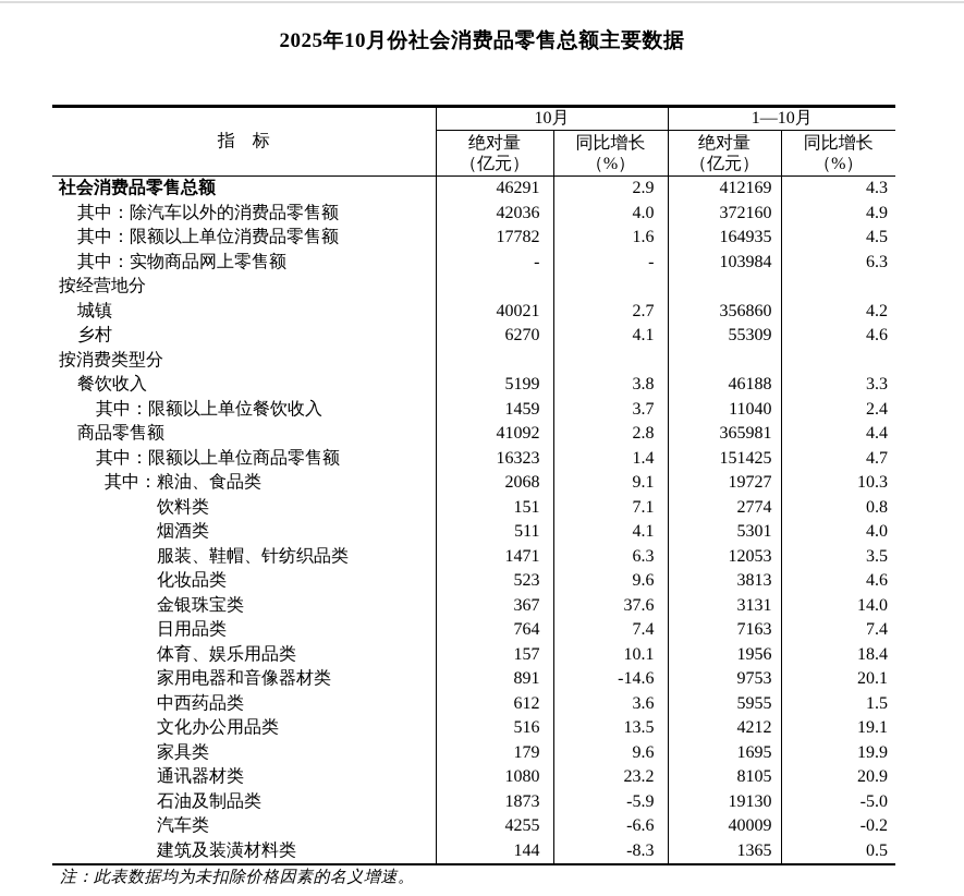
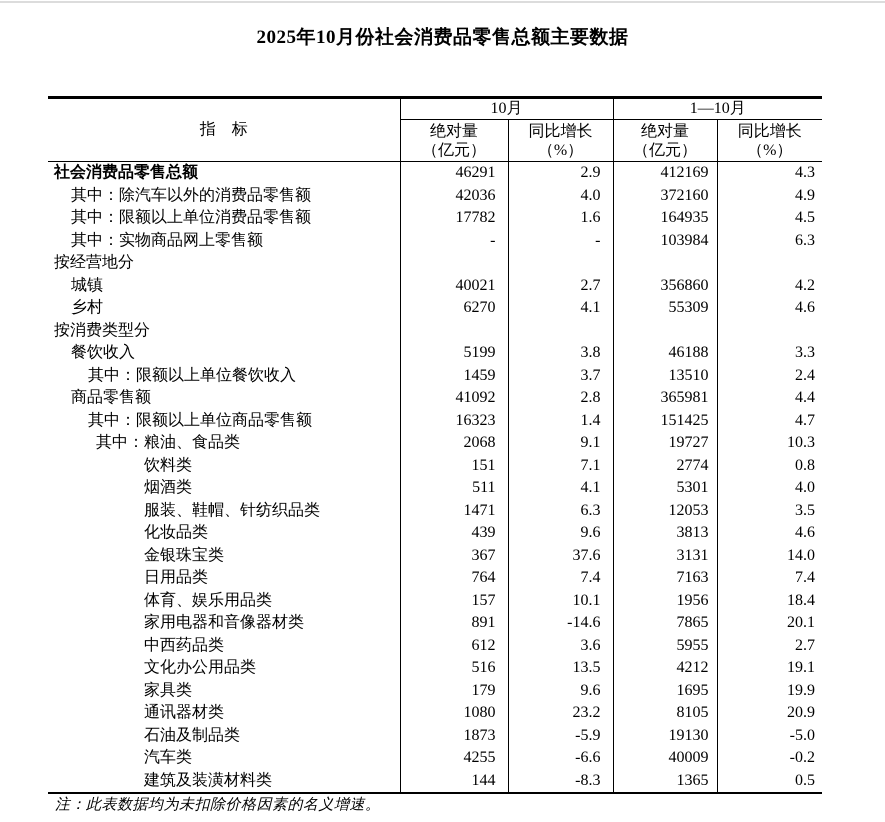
  2025年10月份社会消费品零售总额主要数据
  指 标	10月	1—10月
  绝对量 （亿元）	同比增长 （%）	绝对量 （亿元）	同比增长 （%）
  社会消费品零售总额	46291	2.9	412169	4.3
  其中：除汽车以外的消费品零售额	42036	4.0	372160	4.9
  其中：限额以上单位消费品零售额	17782	1.6	164935	4.5
  其中：实物商品网上零售额	-	-	103984	6.3
  按经营地分
  城镇	40021	2.7	356860	4.2
  乡村	6270	4.1	55309	4.6
  按消费类型分
  餐饮收入	5199	3.8	46188	3.3
- 其中：限额以上单位餐饮收入	1459	3.7	11040	2.4
+ 其中：限额以上单位餐饮收入	1459	3.7	13510	2.4
  商品零售额	41092	2.8	365981	4.4
  其中：限额以上单位商品零售额	16323	1.4	151425	4.7
  其中：粮油、食品类	2068	9.1	19727	10.3
  饮料类	151	7.1	2774	0.8
  烟酒类	511	4.1	5301	4.0
  服装、鞋帽、针纺织品类	1471	6.3	12053	3.5
- 化妆品类	523	9.6	3813	4.6
+ 化妆品类	439	9.6	3813	4.6
  金银珠宝类	367	37.6	3131	14.0
  日用品类	764	7.4	7163	7.4
  体育、娱乐用品类	157	10.1	1956	18.4
- 家用电器和音像器材类	891	-14.6	9753	20.1
+ 家用电器和音像器材类	891	-14.6	7865	20.1
- 中西药品类	612	3.6	5955	1.5
+ 中西药品类	612	3.6	5955	2.7
  文化办公用品类	516	13.5	4212	19.1
  家具类	179	9.6	1695	19.9
  通讯器材类	1080	23.2	8105	20.9
  石油及制品类	1873	-5.9	19130	-5.0
  汽车类	4255	-6.6	40009	-0.2
  建筑及装潢材料类	144	-8.3	1365	0.5
  注：此表数据均为未扣除价格因素的名义增速。
